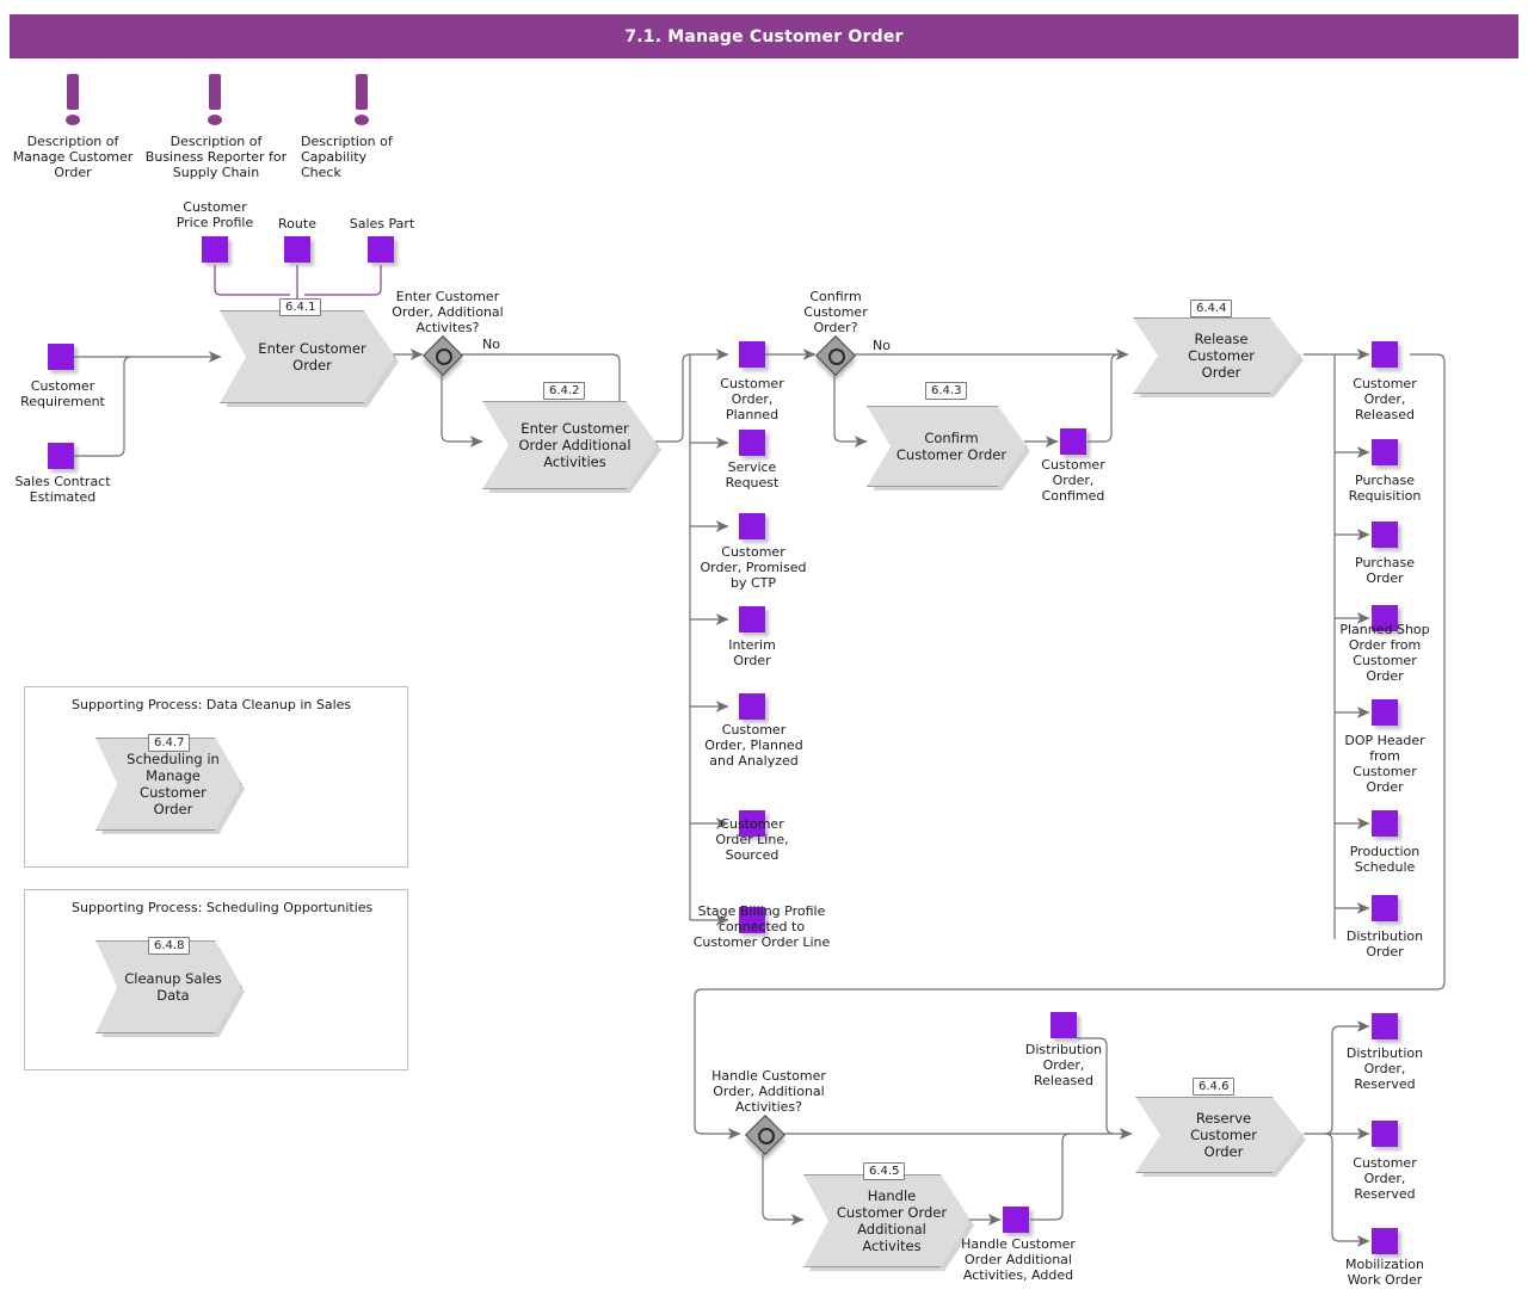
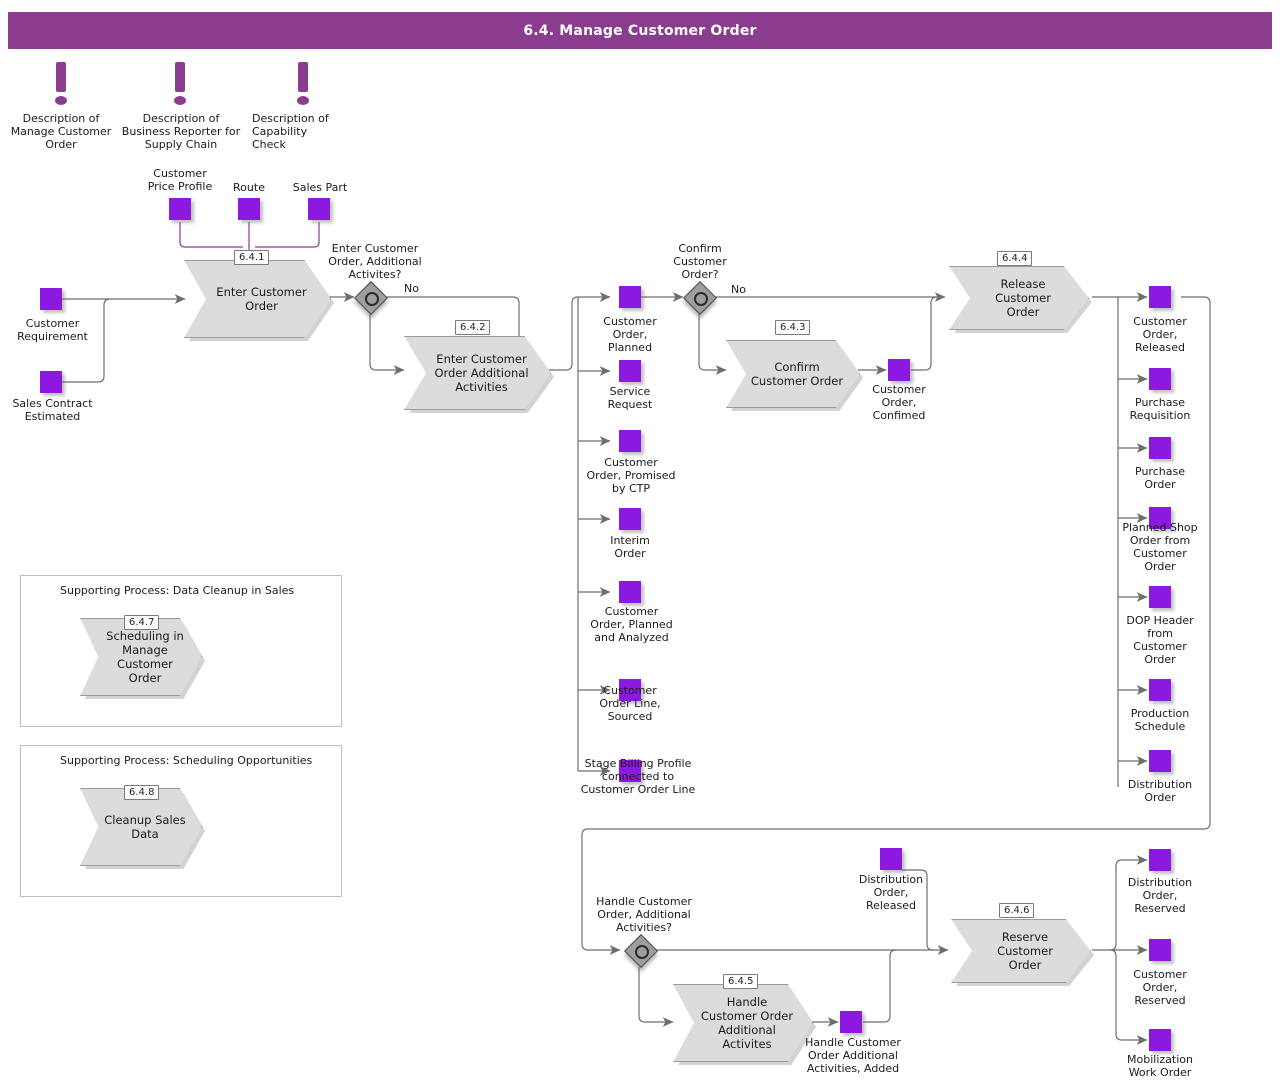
- 7.1. Manage Customer Order
+ 6.4. Manage Customer Order
  Description of
  Manage Customer
  Order
  Description of
  Business Reporter for
  Supply Chain
  Description of
  Capability
  Check
  Customer
  Price Profile
  Route
  Sales Part
  Customer
  Requirement
  Sales Contract
  Estimated
  Enter Customer
  Order
  6.4.1
  Enter Customer
  Order, Additional
  Activites?
  No
  Enter Customer
  Order Additional
  Activities
  6.4.2
  Customer
  Order,
  Planned
  Service
  Request
  Customer
  Order, Promised
  by CTP
  Interim
  Order
  Customer
  Order, Planned
  and Analyzed
  Customer
  Order Line,
  Sourced
  Stage Billing Profile
  connected to
  Customer Order Line
  Confirm
  Customer
  Order?
  No
  Confirm
  Customer Order
  6.4.3
  Customer
  Order,
  Confimed
  Release
  Customer
  Order
  6.4.4
  Customer
  Order,
  Released
  Purchase
  Requisition
  Purchase
  Order
  Planned Shop
  Order from
  Customer
  Order
  DOP Header
  from
  Customer
  Order
  Production
  Schedule
  Distribution
  Order
  Supporting Process: Data Cleanup in Sales
  Scheduling in
  Manage
  Customer
  Order
  6.4.7
  Supporting Process: Scheduling Opportunities
  Cleanup Sales
  Data
  6.4.8
  Handle Customer
  Order, Additional
  Activities?
  Distribution
  Order,
  Released
  Handle
  Customer Order
  Additional
  Activites
  6.4.5
  Handle Customer
  Order Additional
  Activities, Added
  Reserve
  Customer
  Order
  6.4.6
  Distribution
  Order,
  Reserved
  Customer
  Order,
  Reserved
  Mobilization
  Work Order
